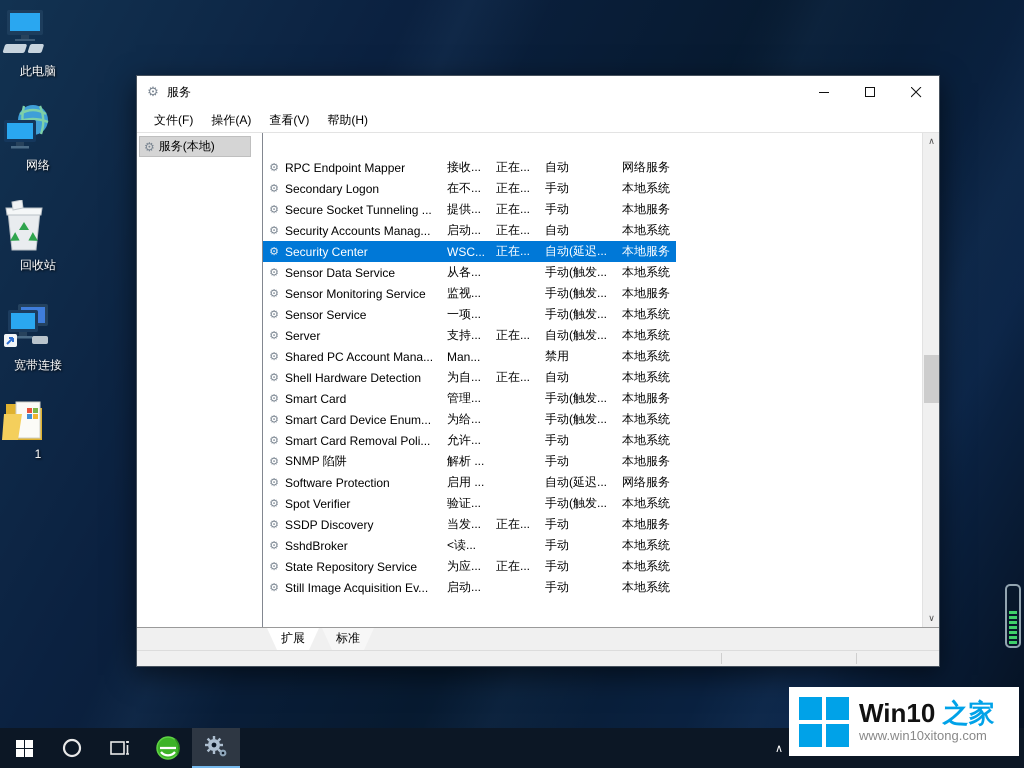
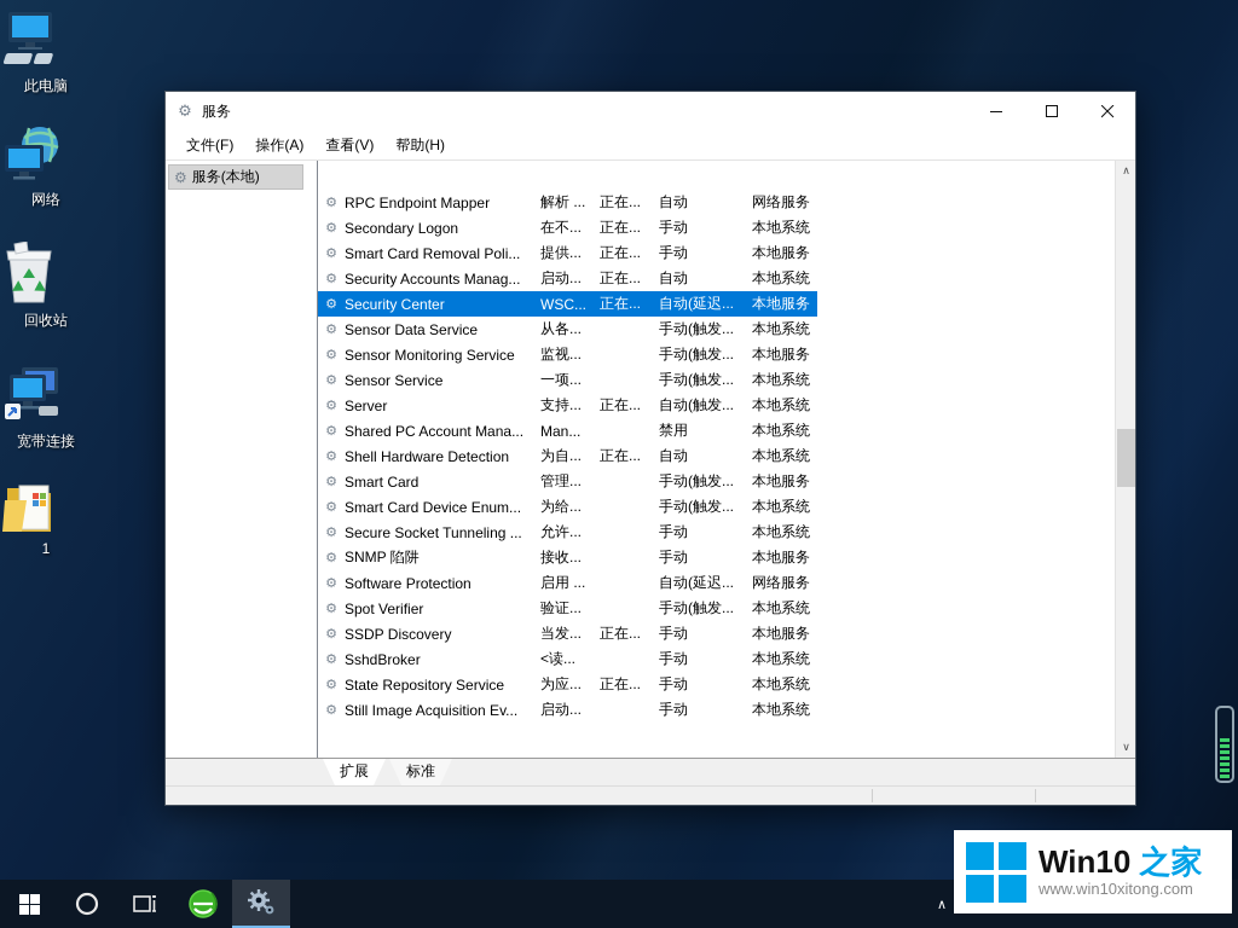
  此电脑
  网络
  回收站
  宽带连接
  1
  ⚙
  服务
  文件(F)
  操作(A)
  查看(V)
  帮助(H)
  ⚙
  服务(本地)
  ⚙
  RPC Endpoint Mapper
- 接收...
+ 解析 ...
  正在...
  自动
  网络服务
  ⚙
  Secondary Logon
  在不...
  正在...
  手动
  本地系统
  ⚙
- Secure Socket Tunneling ...
+ Smart Card Removal Poli...
  提供...
  正在...
  手动
  本地服务
  ⚙
  Security Accounts Manag...
  启动...
  正在...
  自动
  本地系统
  ⚙
  Security Center
  WSC...
  正在...
  自动(延迟...
  本地服务
  ⚙
  Sensor Data Service
  从各...
  手动(触发...
  本地系统
  ⚙
  Sensor Monitoring Service
  监视...
  手动(触发...
  本地服务
  ⚙
  Sensor Service
  一项...
  手动(触发...
  本地系统
  ⚙
  Server
  支持...
  正在...
  自动(触发...
  本地系统
  ⚙
  Shared PC Account Mana...
  Man...
  禁用
  本地系统
  ⚙
  Shell Hardware Detection
  为自...
  正在...
  自动
  本地系统
  ⚙
  Smart Card
  管理...
  手动(触发...
  本地服务
  ⚙
  Smart Card Device Enum...
  为给...
  手动(触发...
  本地系统
  ⚙
- Smart Card Removal Poli...
+ Secure Socket Tunneling ...
  允许...
  手动
  本地系统
  ⚙
  SNMP 陷阱
- 解析 ...
+ 接收...
  手动
  本地服务
  ⚙
  Software Protection
  启用 ...
  自动(延迟...
  网络服务
  ⚙
  Spot Verifier
  验证...
  手动(触发...
  本地系统
  ⚙
  SSDP Discovery
  当发...
  正在...
  手动
  本地服务
  ⚙
  SshdBroker
  <读...
  手动
  本地系统
  ⚙
  State Repository Service
  为应...
  正在...
  手动
  本地系统
  ⚙
  Still Image Acquisition Ev...
  启动...
  手动
  本地系统
  ∧
  ∨
  扩展
  标准
  ∧
  Win10 之家
  www.win10xitong.com
